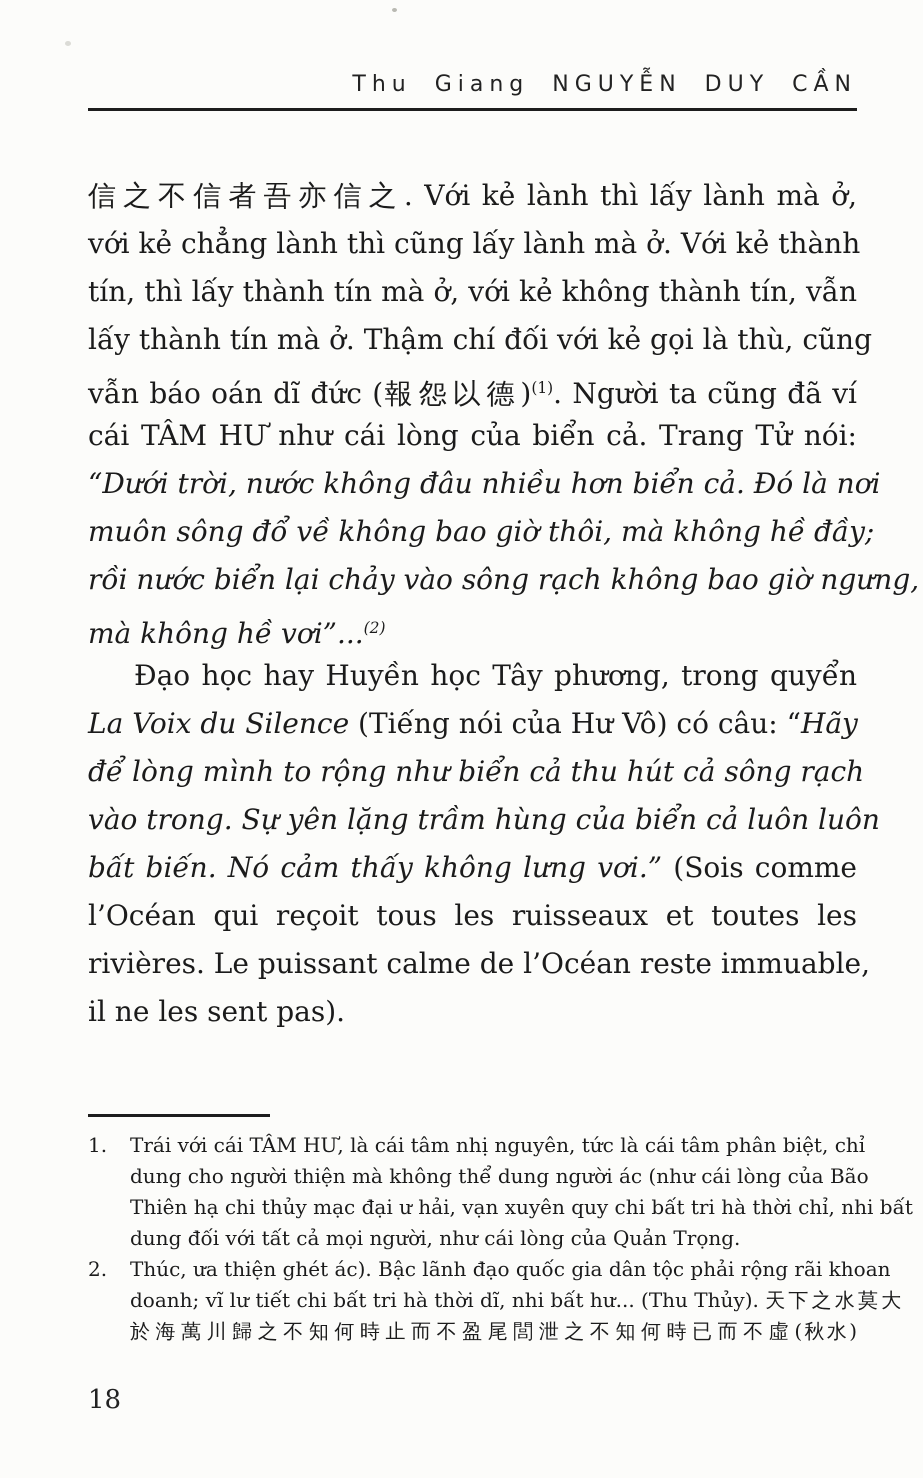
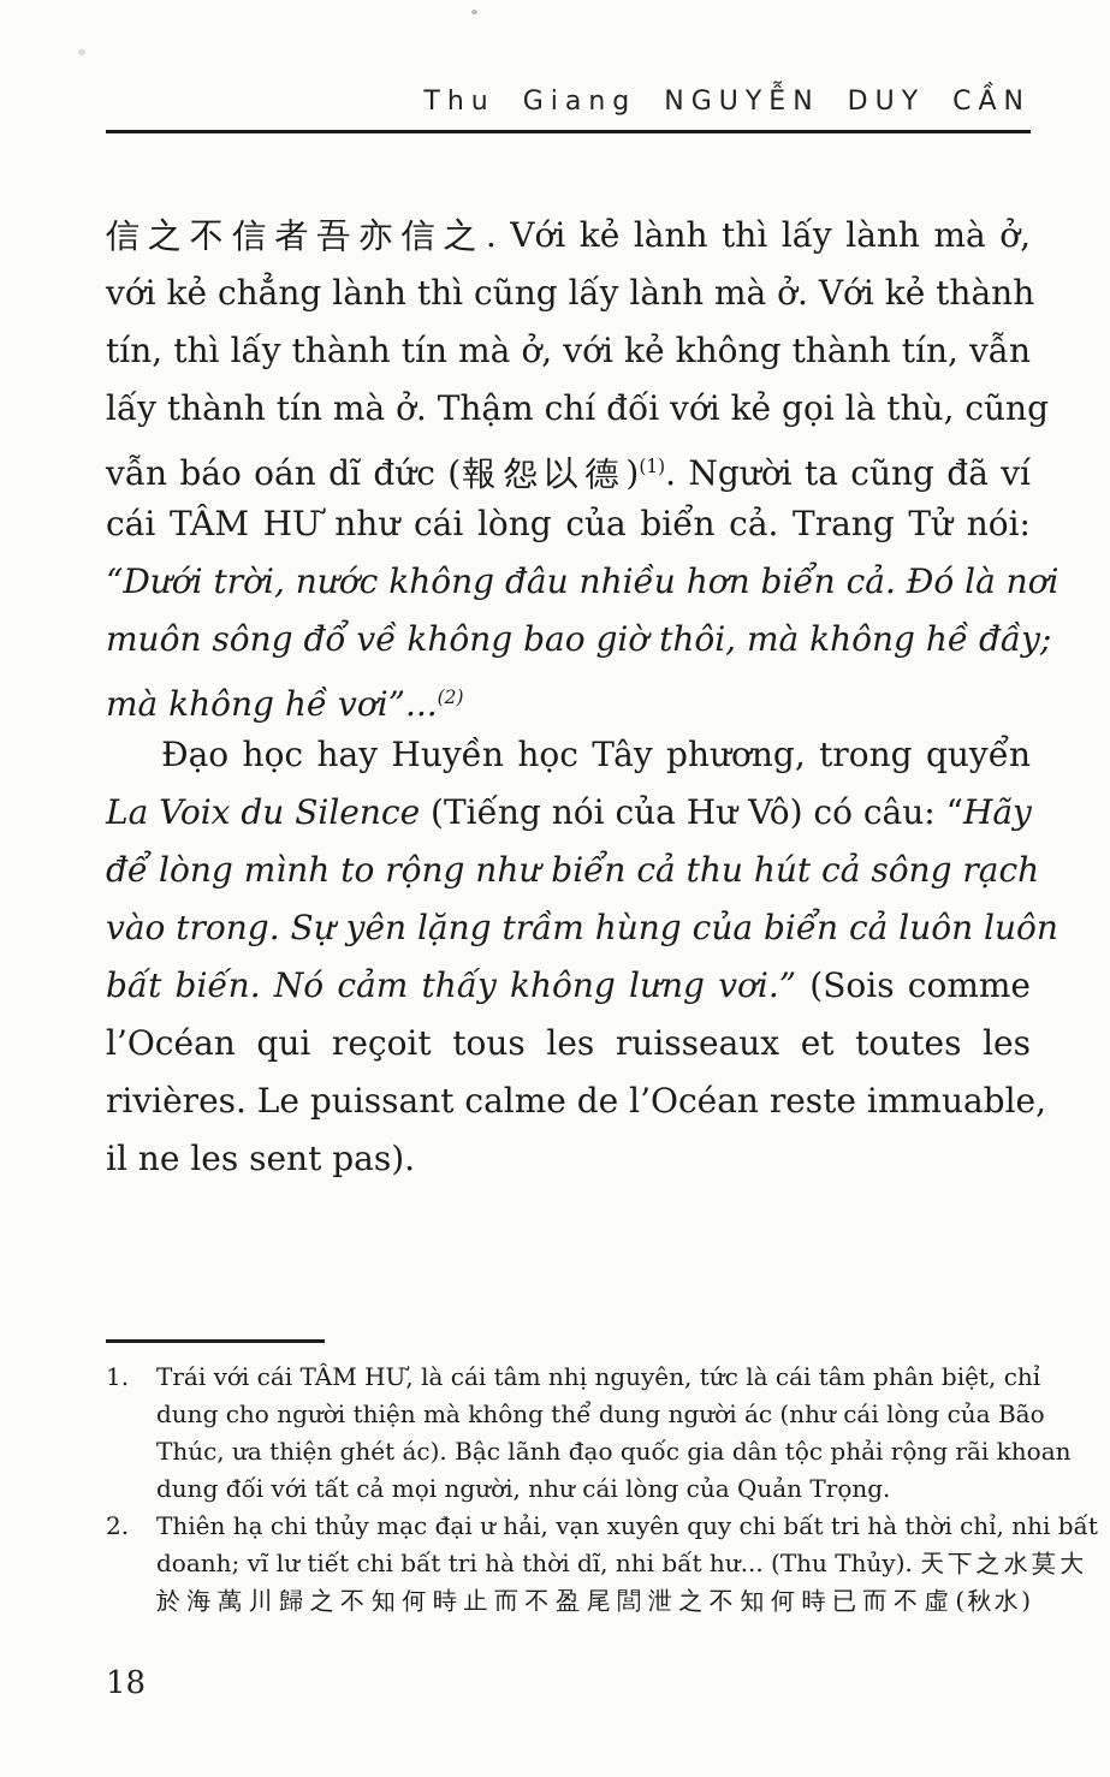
  Thu Giang NGUYỄN DUY CẦN
  信之不信者吾亦信之. Với kẻ lành thì lấy lành mà ở,
  với kẻ chẳng lành thì cũng lấy lành mà ở. Với kẻ thành
  tín, thì lấy thành tín mà ở, với kẻ không thành tín, vẫn
  lấy thành tín mà ở. Thậm chí đối với kẻ gọi là thù, cũng
  vẫn báo oán dĩ đức (報怨以德)(1). Người ta cũng đã ví
  cái TÂM HƯ như cái lòng của biển cả. Trang Tử nói:
  “Dưới trời, nước không đâu nhiều hơn biển cả. Đó là nơi
  muôn sông đổ về không bao giờ thôi, mà không hề đầy;
- rồi nước biển lại chảy vào sông rạch không bao giờ ngưng,
  mà không hề vơi”...(2)
  Đạo học hay Huyền học Tây phương, trong quyển
  La Voix du Silence (Tiếng nói của Hư Vô) có câu: “Hãy
  để lòng mình to rộng như biển cả thu hút cả sông rạch
  vào trong. Sự yên lặng trầm hùng của biển cả luôn luôn
  bất biến. Nó cảm thấy không lưng vơi.” (Sois comme
  l’Océan qui reçoit tous les ruisseaux et toutes les
  rivières. Le puissant calme de l’Océan reste immuable,
  il ne les sent pas).
  1.
  Trái với cái TÂM HƯ, là cái tâm nhị nguyên, tức là cái tâm phân biệt, chỉ
  dung cho người thiện mà không thể dung người ác (như cái lòng của Bão
- Thiên hạ chi thủy mạc đại ư hải, vạn xuyên quy chi bất tri hà thời chỉ, nhi bất
+ Thúc, ưa thiện ghét ác). Bậc lãnh đạo quốc gia dân tộc phải rộng rãi khoan
  dung đối với tất cả mọi người, như cái lòng của Quản Trọng.
  2.
- Thúc, ưa thiện ghét ác). Bậc lãnh đạo quốc gia dân tộc phải rộng rãi khoan
+ Thiên hạ chi thủy mạc đại ư hải, vạn xuyên quy chi bất tri hà thời chỉ, nhi bất
  doanh; vĩ lư tiết chi bất tri hà thời dĩ, nhi bất hư... (Thu Thủy). 天下之水莫大
  於海萬川歸之不知何時止而不盈尾閭泄之不知何時已而不虛(秋水)
  18
